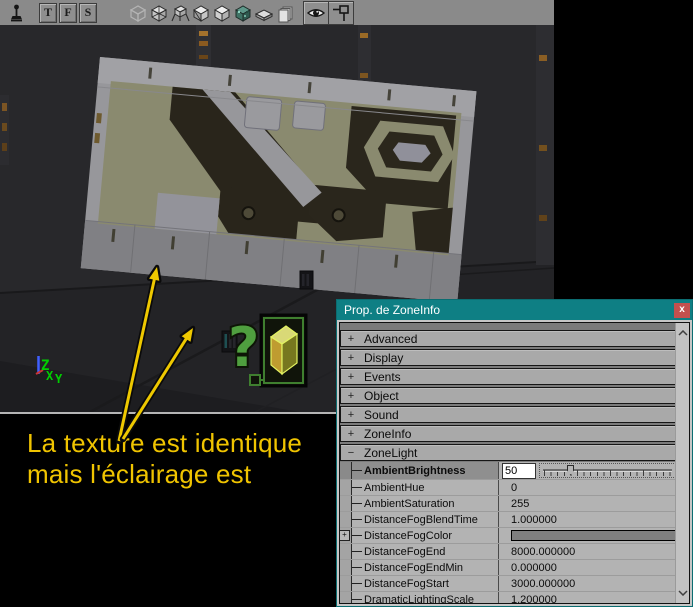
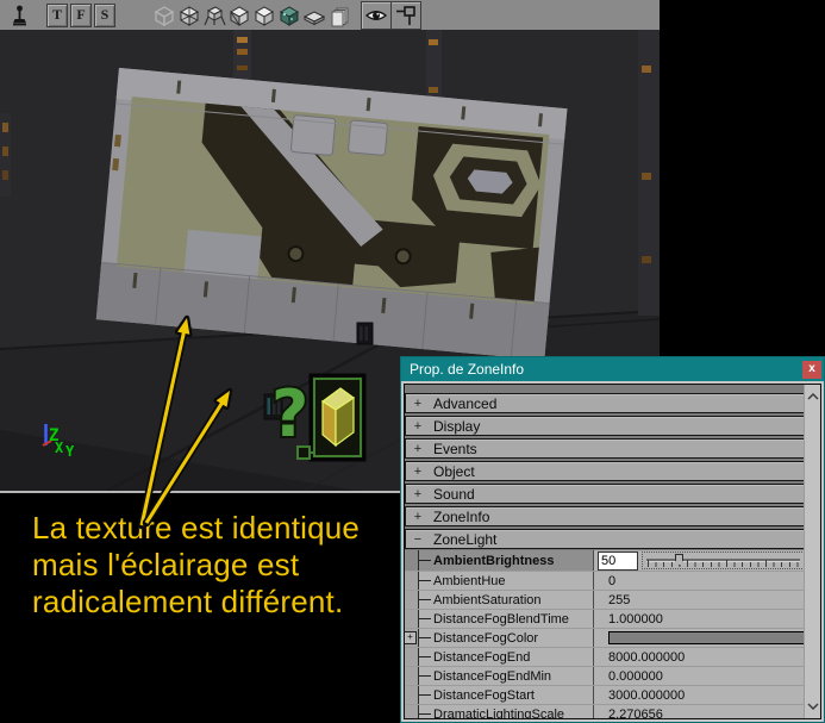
  T
  F
  S
  ?
  Z
  X
  Y
  La texture est identique
  mais l'éclairage est
+ radicalement différent.
  Prop. de ZoneInfo
  x
  +
  Advanced
  +
  Display
  +
  Events
  +
  Object
  +
  Sound
  +
  ZoneInfo
  −
  ZoneLight
  AmbientBrightness
  50
  AmbientHue
  0
  AmbientSaturation
  255
  DistanceFogBlendTime
  1.000000
  +
  DistanceFogColor
  DistanceFogEnd
  8000.000000
  DistanceFogEndMin
  0.000000
  DistanceFogStart
  3000.000000
  DramaticLightingScale
- 1.200000
+ 2.270656
